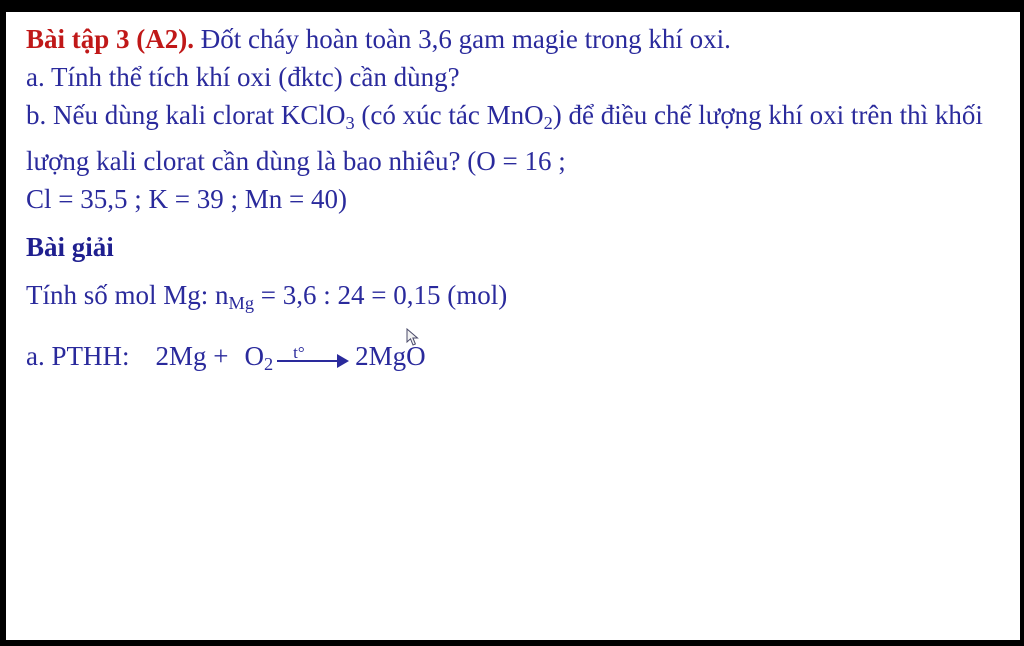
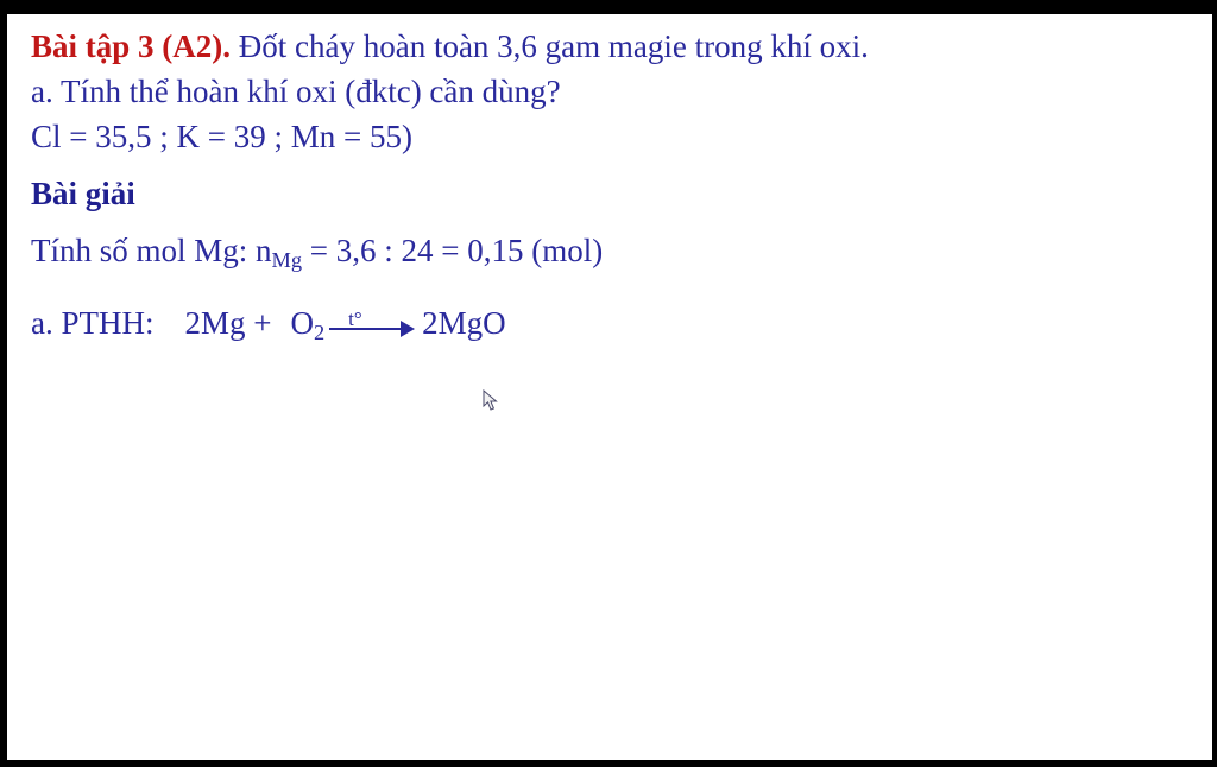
  Bài tập 3 (A2). Đốt cháy hoàn toàn 3,6 gam magie trong khí oxi.
- a. Tính thể tích khí oxi (đktc) cần dùng?
+ a. Tính thể hoàn khí oxi (đktc) cần dùng?
- b. Nếu dùng kali clorat KClO3 (có xúc tác MnO2) để điều chế lượng khí oxi trên thì khối lượng kali clorat cần dùng là bao nhiêu? (O = 16 ;
- Cl = 35,5 ; K = 39 ; Mn = 40)
+ Cl = 35,5 ; K = 39 ; Mn = 55)
  Bài giải
  Tính số mol Mg: nMg = 3,6 : 24 = 0,15 (mol)
  a. PTHH: 2Mg + O2
  t°
  2MgO
